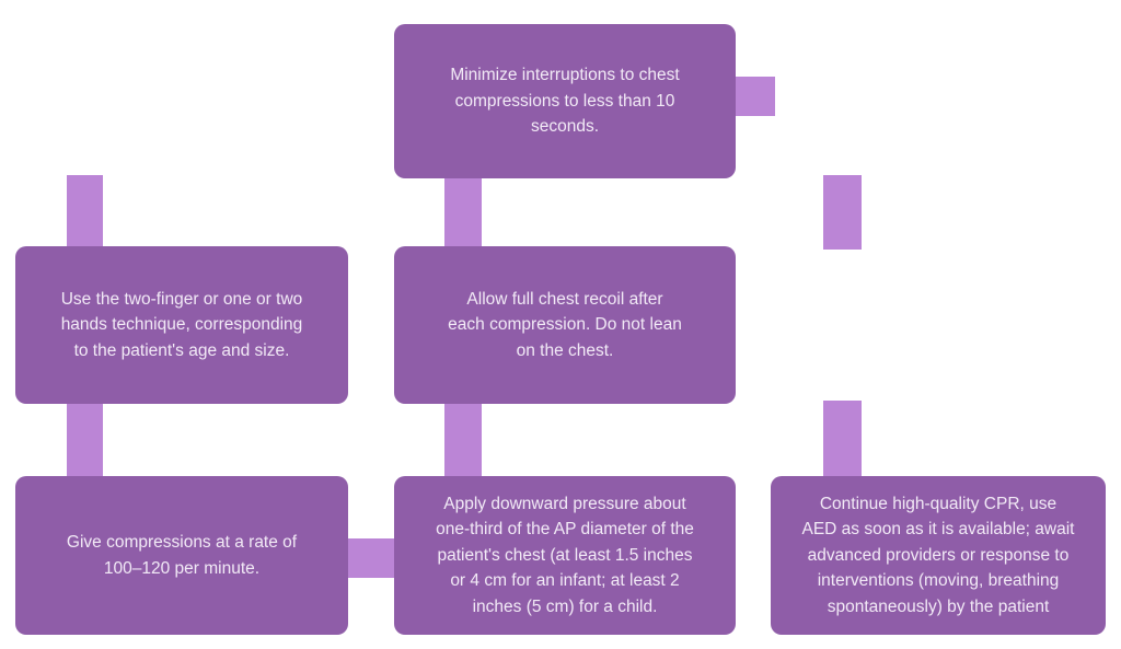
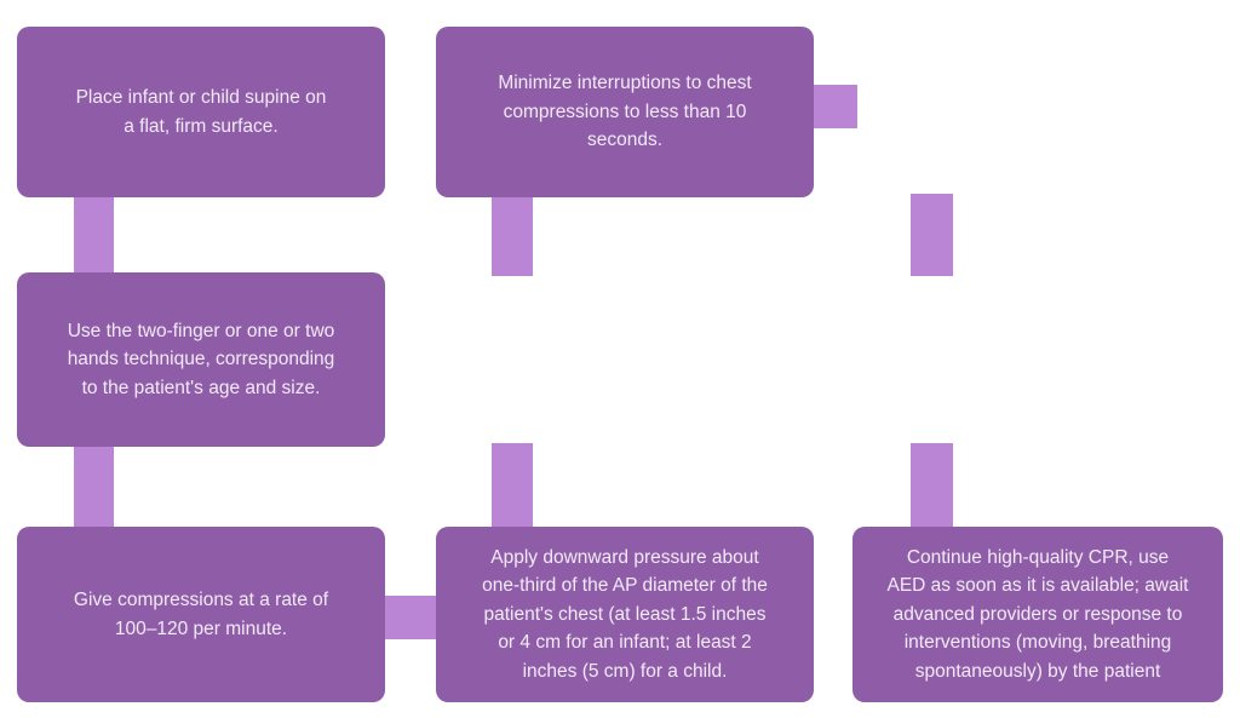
+ Place infant or child supine on
+ a flat, firm surface.
  Minimize interruptions to chest
  compressions to less than 10
  seconds.
  Use the two-finger or one or two
  hands technique, corresponding
  to the patient's age and size.
- Allow full chest recoil after
- each compression. Do not lean
- on the chest.
  Give compressions at a rate of
  100–120 per minute.
  Apply downward pressure about
  one-third of the AP diameter of the
  patient's chest (at least 1.5 inches
  or 4 cm for an infant; at least 2
  inches (5 cm) for a child.
  Continue high-quality CPR, use
  AED as soon as it is available; await
  advanced providers or response to
  interventions (moving, breathing
  spontaneously) by the patient
